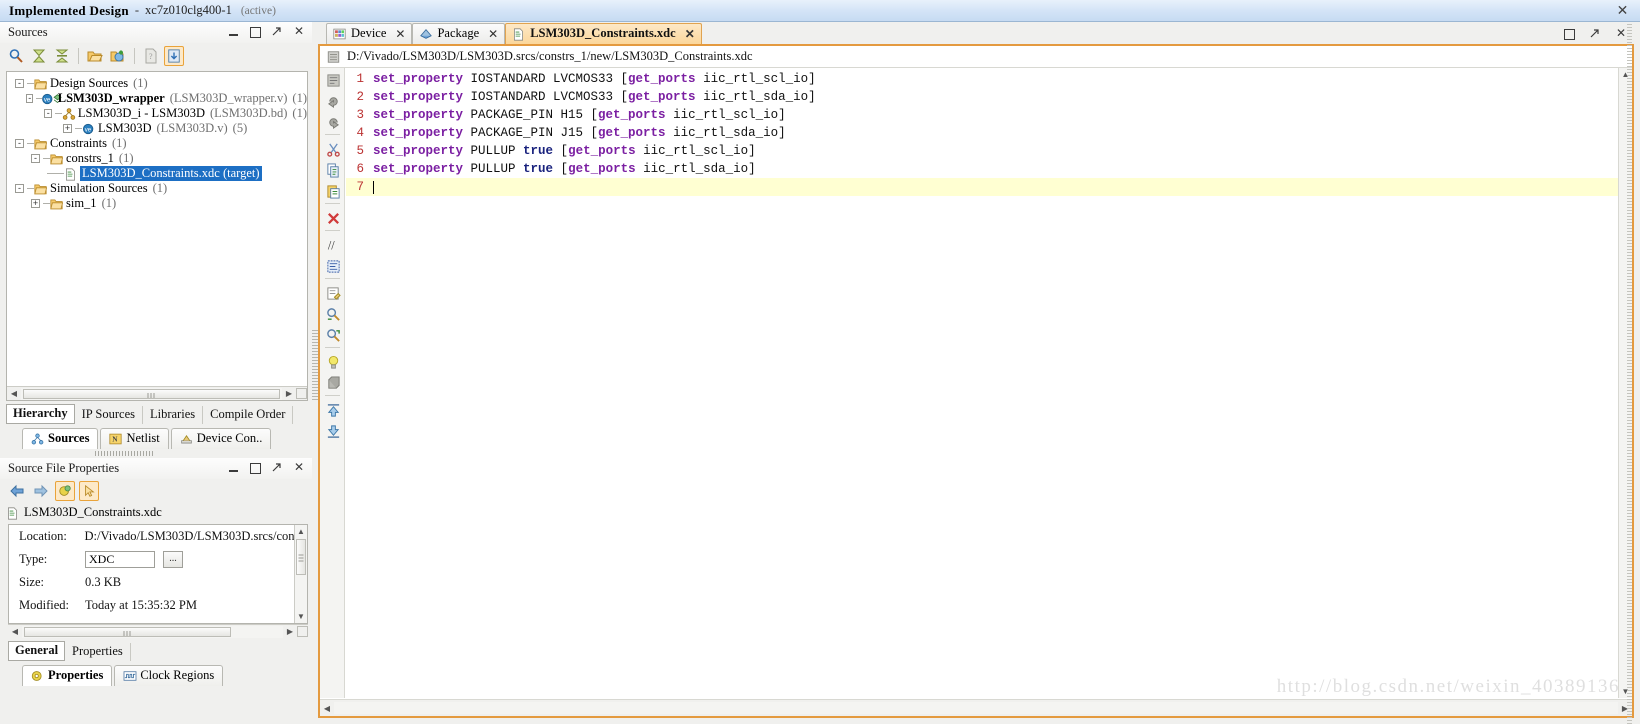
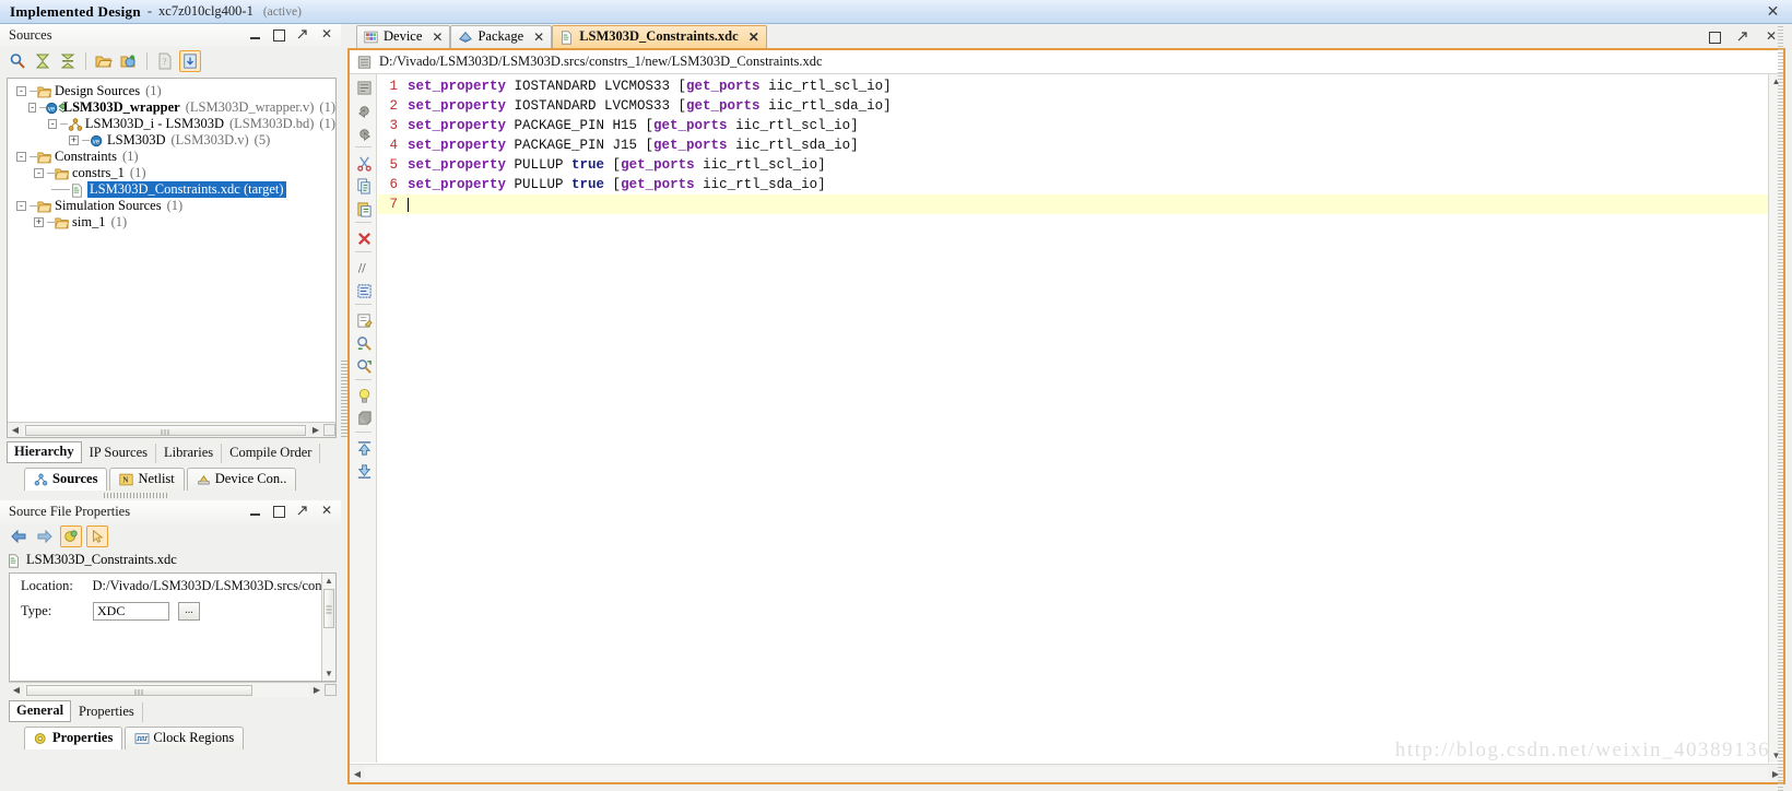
  Implemented Design
  -
  xc7z010clg400-1
  (active)
  ✕
  Sources
  ✕
  ?
  -
  Design Sources
  (1)
  -
  LSM303D_wrapper
  (LSM303D_wrapper.v)
  (1)
  -
  LSM303D_i - LSM303D
  (LSM303D.bd)
  (1)
  +
  LSM303D
  (LSM303D.v)
  (5)
  -
  Constraints
  (1)
  -
  constrs_1
  (1)
  LSM303D_Constraints.xdc (target)
  -
  Simulation Sources
  (1)
  +
  sim_1
  (1)
  ◀
  ▶
  Hierarchy
  IP Sources
  Libraries
  Compile Order
  Sources
  N
  Netlist
  Device Con..
  Source File Properties
  ✕
  LSM303D_Constraints.xdc
  Location:
  D:/Vivado/LSM303D/LSM303D.srcs/con
  Type:
  XDC
  ...
- Size:
- 0.3 KB
- Modified:
- Today at 15:35:32 PM
  ▲
  ▼
  ◀
  ▶
  General
  Properties
  Properties
  Clock Regions
  Device
  ✕
  Package
  ✕
  LSM303D_Constraints.xdc
  ✕
  ✕
  D:/Vivado/LSM303D/LSM303D.srcs/constrs_1/new/LSM303D_Constraints.xdc
  //
  1
  set_property
  IOSTANDARD LVCMOS33 [
  get_ports
  iic_rtl_scl_io]
  2
  set_property
  IOSTANDARD LVCMOS33 [
  get_ports
  iic_rtl_sda_io]
  3
  set_property
  PACKAGE_PIN H15 [
  get_ports
  iic_rtl_scl_io]
  4
  set_property
  PACKAGE_PIN J15 [
  get_ports
  iic_rtl_sda_io]
  5
  set_property
  PULLUP
  true
  [
  get_ports
  iic_rtl_scl_io]
  6
  set_property
  PULLUP
  true
  [
  get_ports
  iic_rtl_sda_io]
  7
  ▲
  ▼
  ◀
  ▶
  http://blog.csdn.net/weixin_40389136
